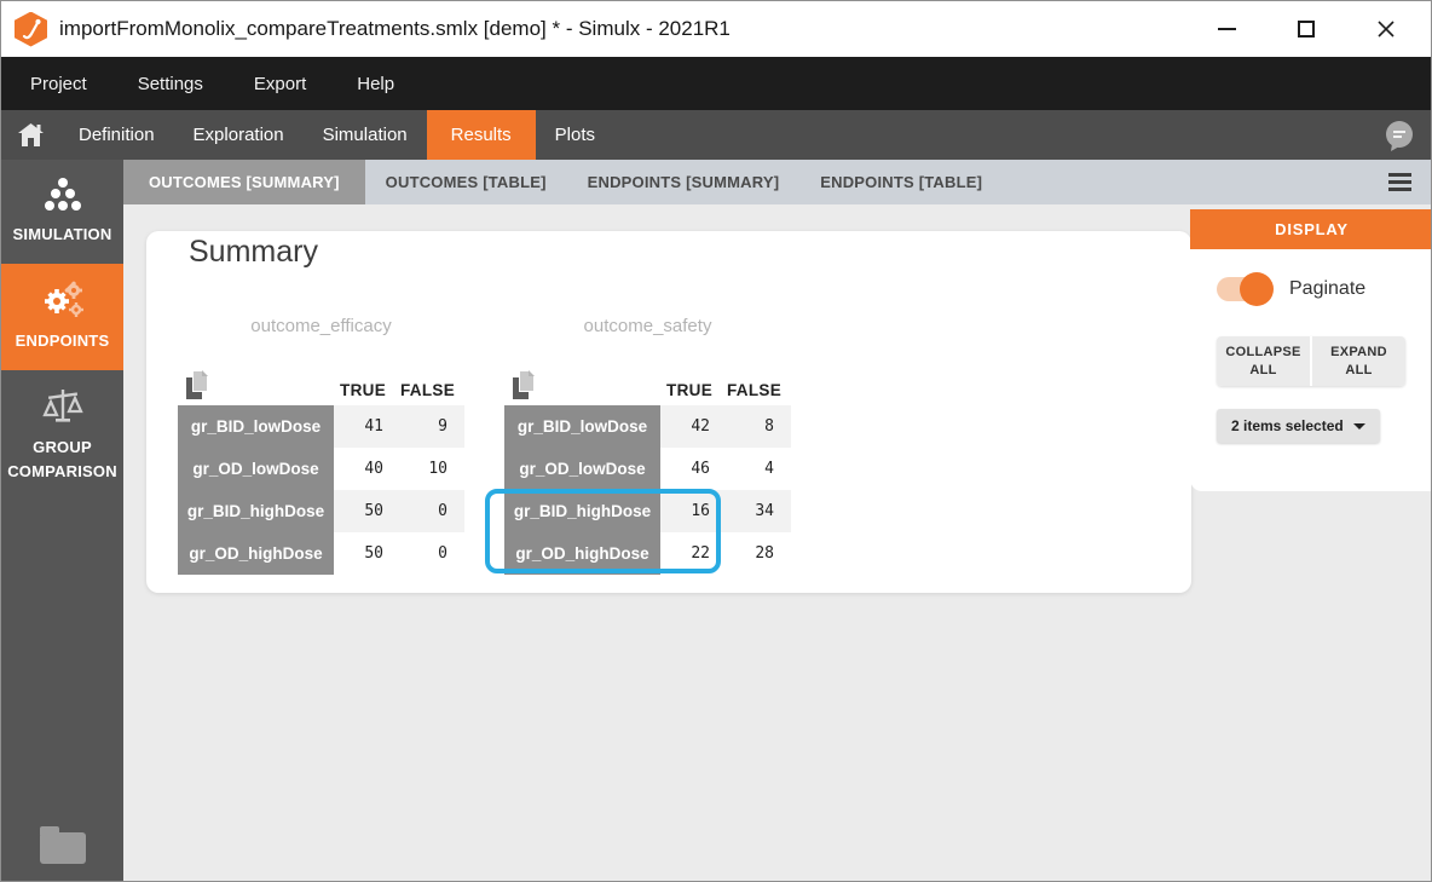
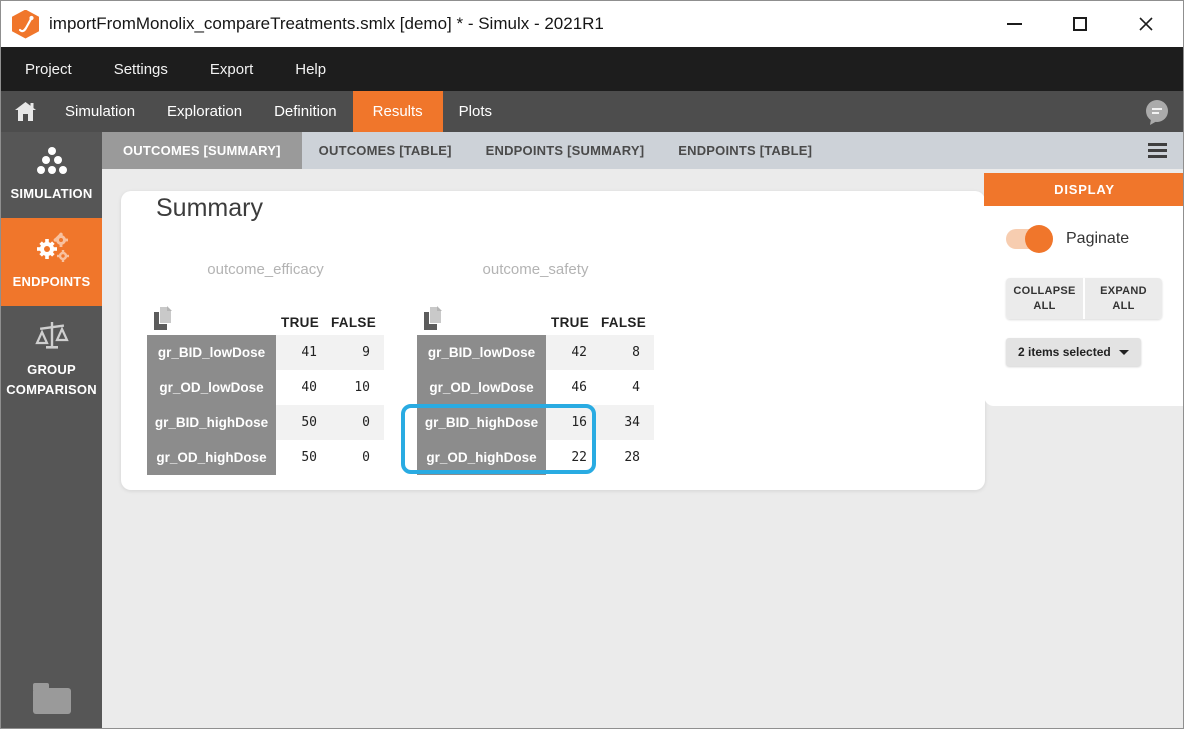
  importFromMonolix_compareTreatments.smlx [demo] * - Simulx - 2021R1
  Project
  Settings
  Export
  Help
- Definition
+ Simulation
  Exploration
- Simulation
+ Definition
  Results
  Plots
  SIMULATION
  ENDPOINTS
  GROUP COMPARISON
  OUTCOMES [SUMMARY]
  OUTCOMES [TABLE]
  ENDPOINTS [SUMMARY]
  ENDPOINTS [TABLE]
  Summary
  outcome_efficacy
  TRUE
  FALSE
  gr_BID_lowDose
  41
  9
  gr_OD_lowDose
  40
  10
  gr_BID_highDose
  50
  0
  gr_OD_highDose
  50
  0
  outcome_safety
  TRUE
  FALSE
  gr_BID_lowDose
  42
  8
  gr_OD_lowDose
  46
  4
  gr_BID_highDose
  16
  34
  gr_OD_highDose
  22
  28
  DISPLAY
  Paginate
  COLLAPSE
  ALL
  EXPAND
  ALL
  2 items selected
